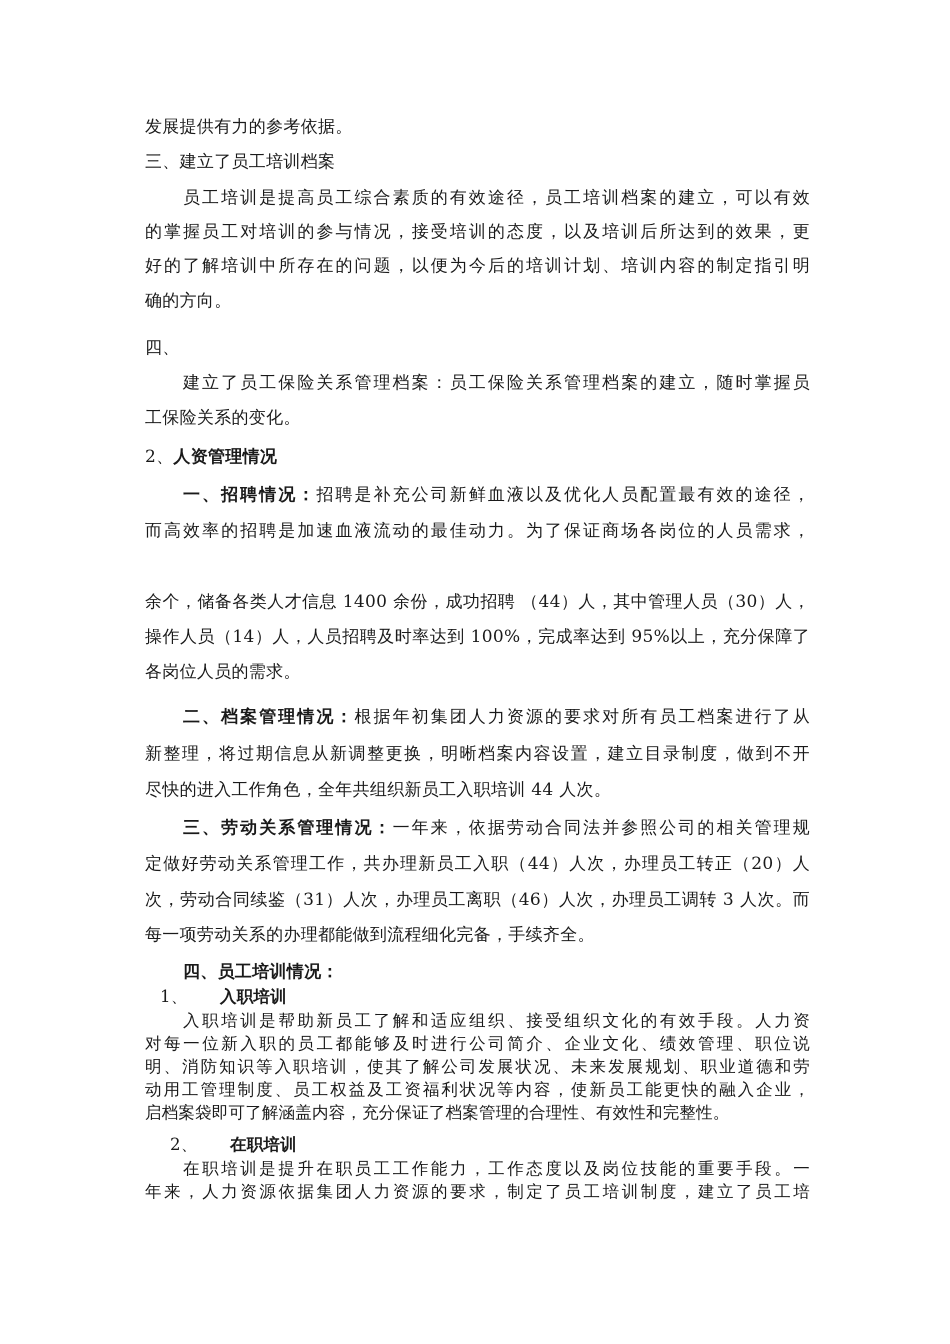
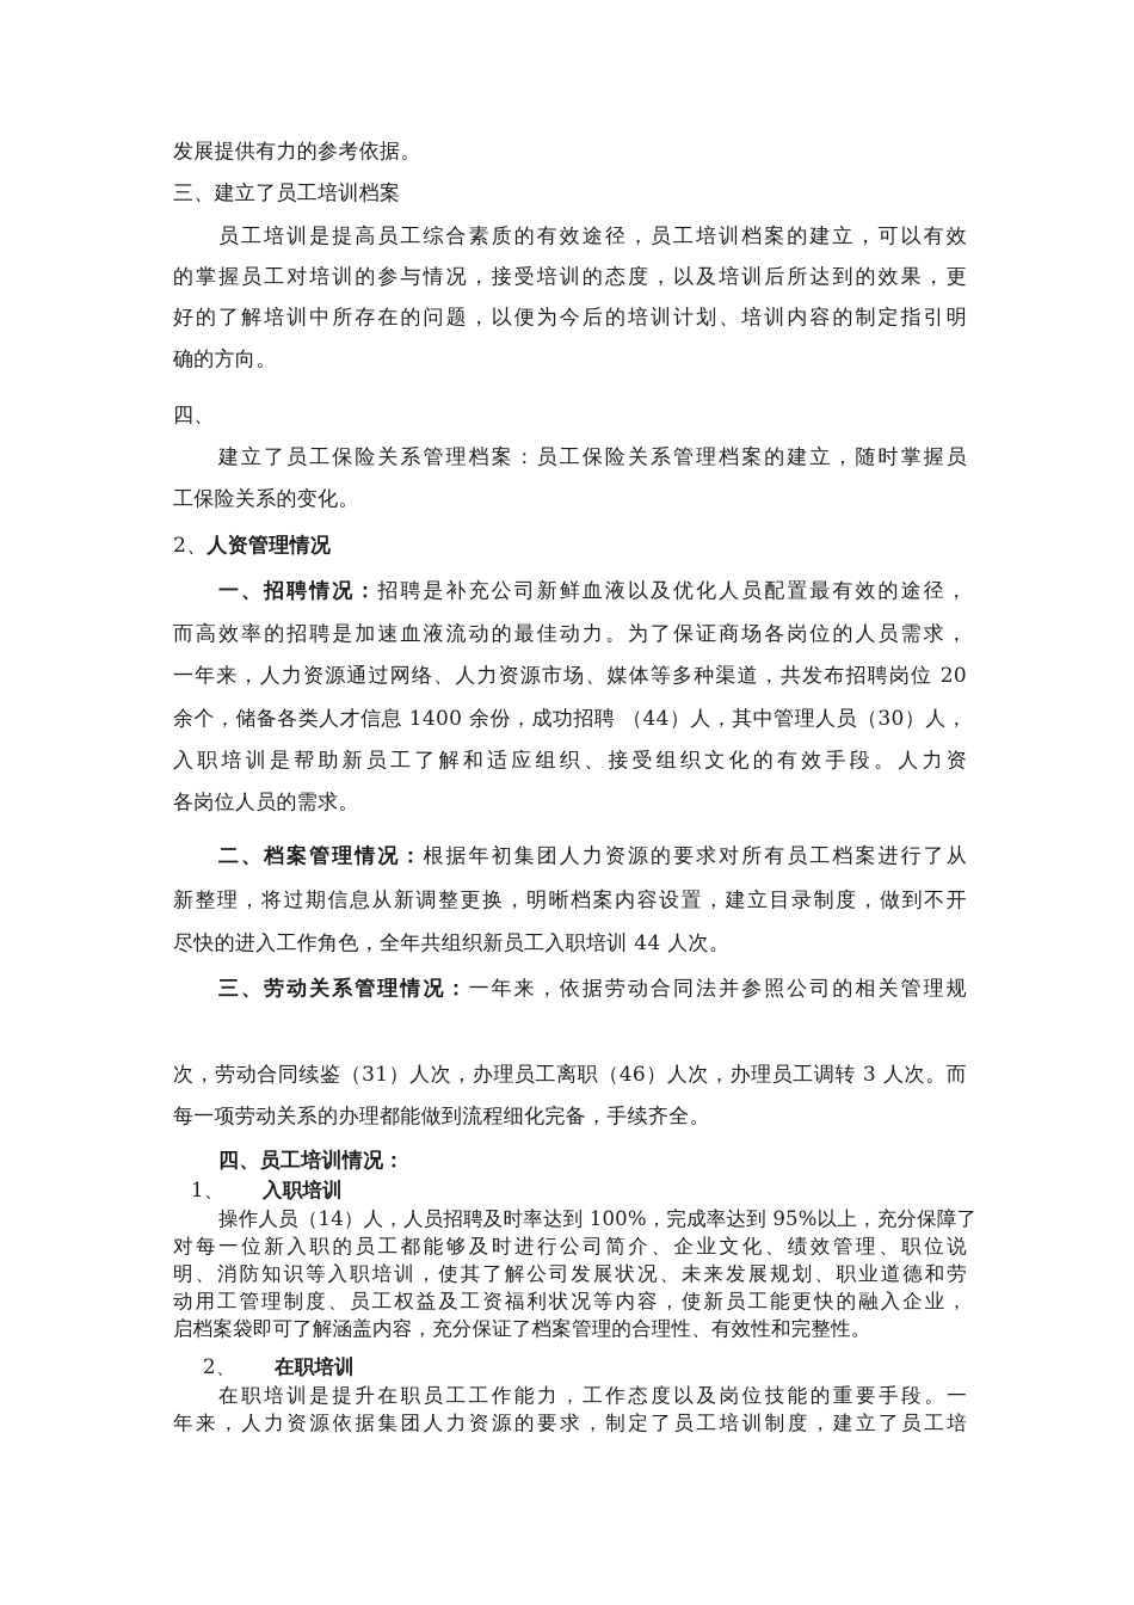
  发展提供有力的参考依据。
  三、建立了员工培训档案
  员工培训是提高员工综合素质的有效途径，员工培训档案的建立，可以有效
  的掌握员工对培训的参与情况，接受培训的态度，以及培训后所达到的效果，更
  好的了解培训中所存在的问题，以便为今后的培训计划、培训内容的制定指引明
  确的方向。
  四、
  建立了员工保险关系管理档案：员工保险关系管理档案的建立，随时掌握员
  工保险关系的变化。
  2、人资管理情况
  一、招聘情况：招聘是补充公司新鲜血液以及优化人员配置最有效的途径，
  而高效率的招聘是加速血液流动的最佳动力。为了保证商场各岗位的人员需求，
+ 一年来，人力资源通过网络、人力资源市场、媒体等多种渠道，共发布招聘岗位 20
  余个，储备各类人才信息 1400 余份，成功招聘 （44）人，其中管理人员（30）人，
- 操作人员（14）人，人员招聘及时率达到 100%，完成率达到 95%以上，充分保障了
+ 入职培训是帮助新员工了解和适应组织、接受组织文化的有效手段。人力资
  各岗位人员的需求。
  二、档案管理情况：根据年初集团人力资源的要求对所有员工档案进行了从
  新整理，将过期信息从新调整更换，明晰档案内容设置，建立目录制度，做到不开
  尽快的进入工作角色，全年共组织新员工入职培训 44 人次。
  三、劳动关系管理情况：一年来，依据劳动合同法并参照公司的相关管理规
- 定做好劳动关系管理工作，共办理新员工入职（44）人次，办理员工转正（20）人
  次，劳动合同续鉴（31）人次，办理员工离职（46）人次，办理员工调转 3 人次。而
  每一项劳动关系的办理都能做到流程细化完备，手续齐全。
  四、员工培训情况：
  1、 入职培训
- 入职培训是帮助新员工了解和适应组织、接受组织文化的有效手段。人力资
+ 操作人员（14）人，人员招聘及时率达到 100%，完成率达到 95%以上，充分保障了
  对每一位新入职的员工都能够及时进行公司简介、企业文化、绩效管理、职位说
  明、消防知识等入职培训，使其了解公司发展状况、未来发展规划、职业道德和劳
  动用工管理制度、员工权益及工资福利状况等内容，使新员工能更快的融入企业，
  启档案袋即可了解涵盖内容，充分保证了档案管理的合理性、有效性和完整性。
  2、 在职培训
  在职培训是提升在职员工工作能力，工作态度以及岗位技能的重要手段。一
  年来，人力资源依据集团人力资源的要求，制定了员工培训制度，建立了员工培
